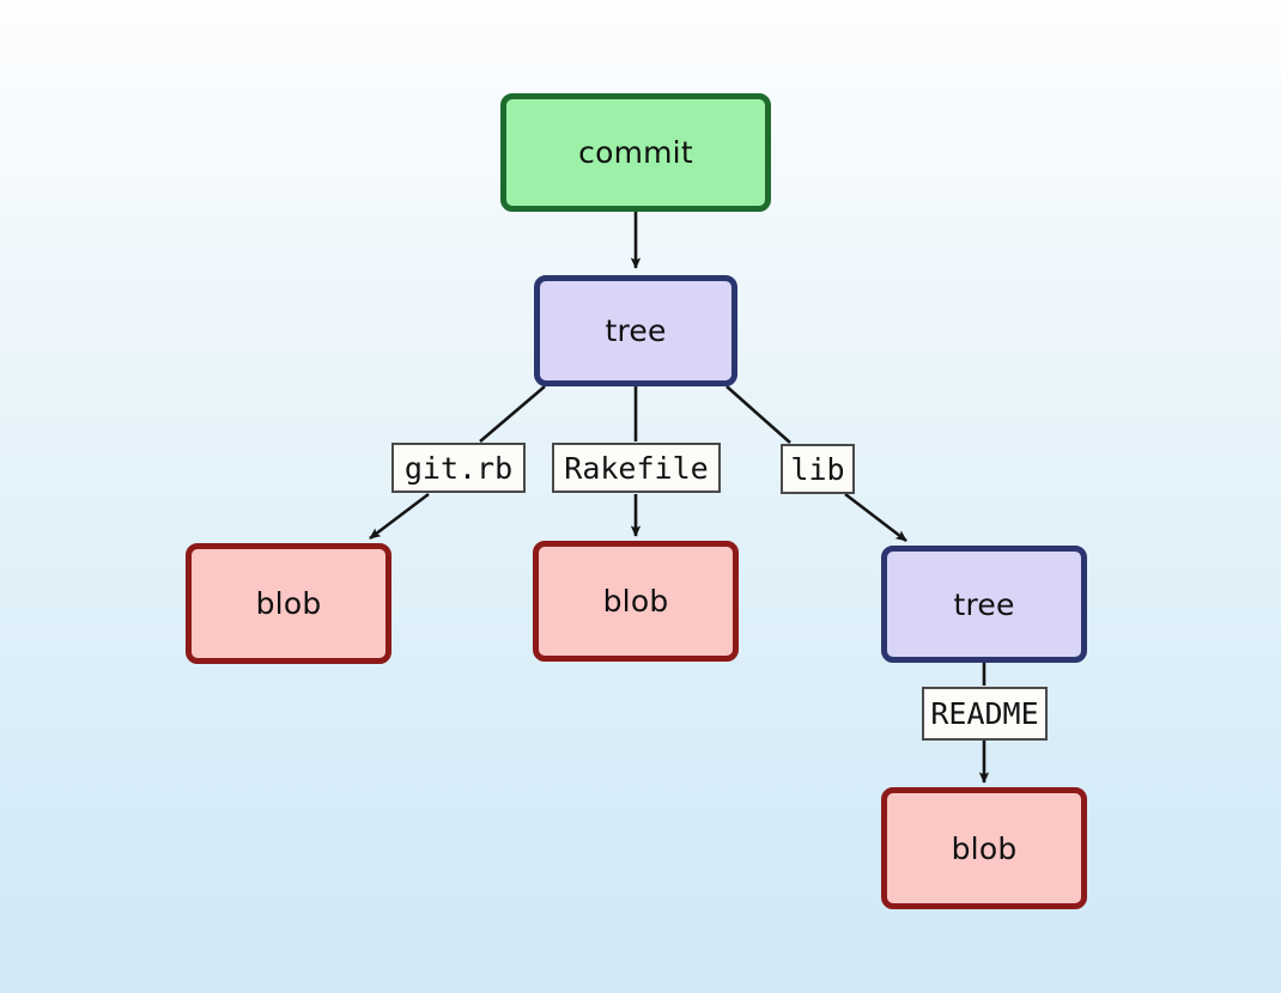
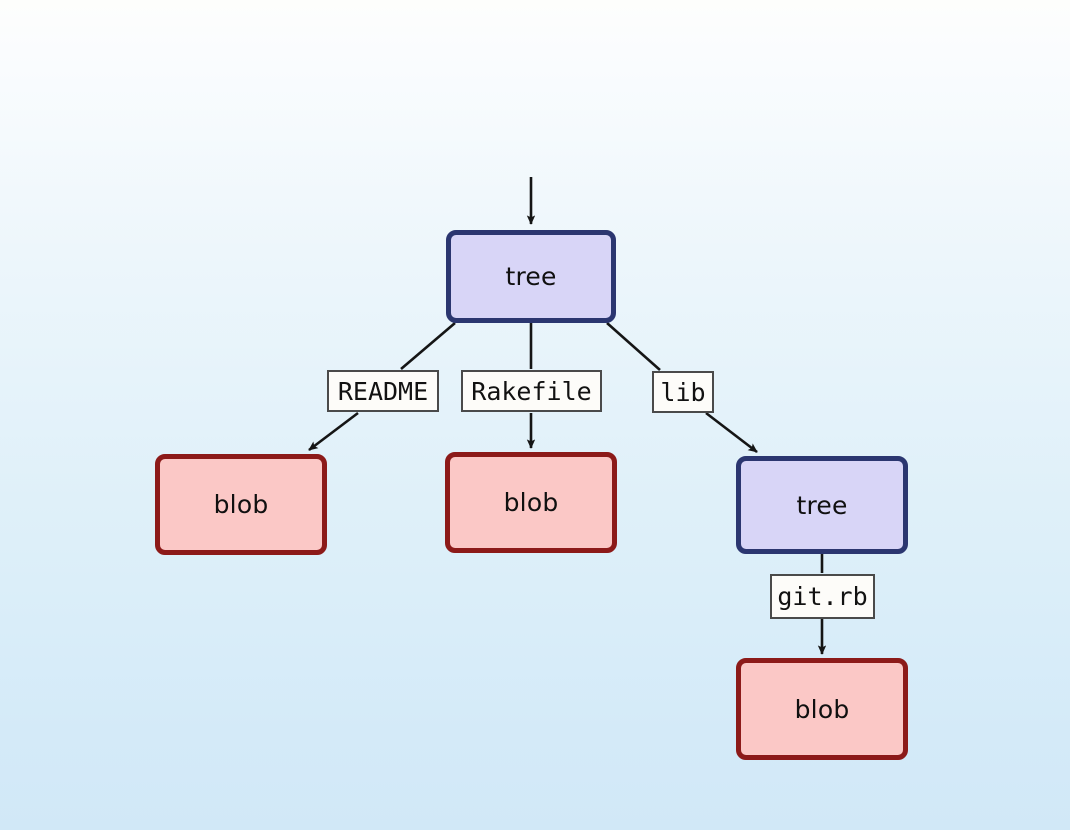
- commit
  tree
  blob
  blob
  tree
  blob
- git.rb
+ README
  Rakefile
  lib
- README
+ git.rb
